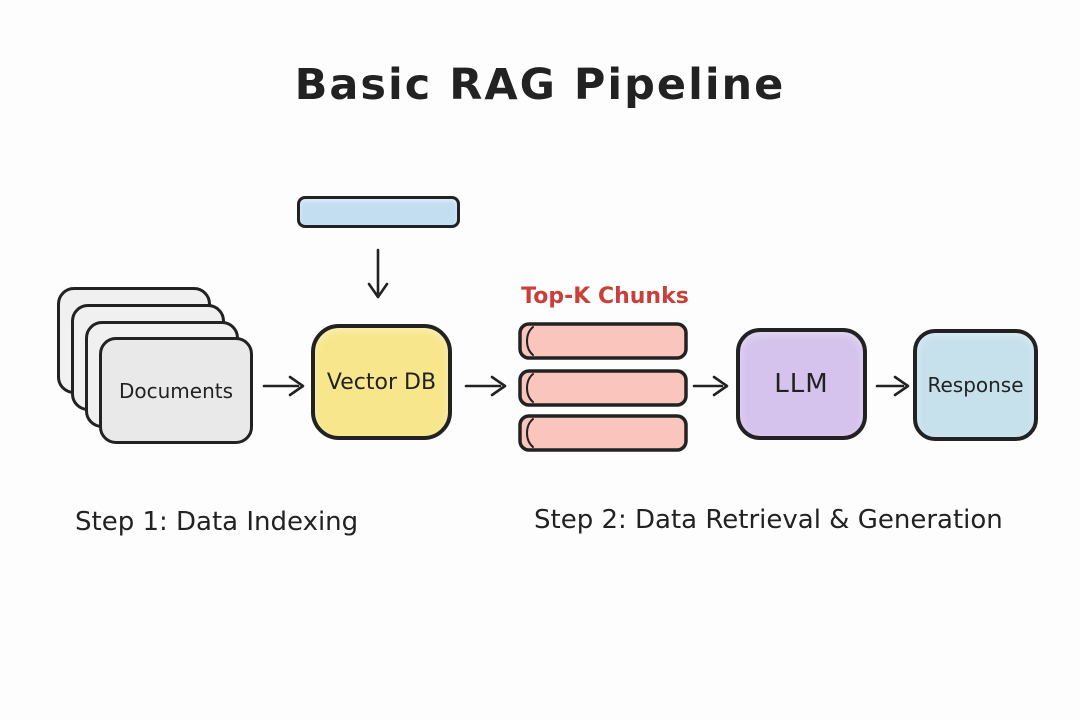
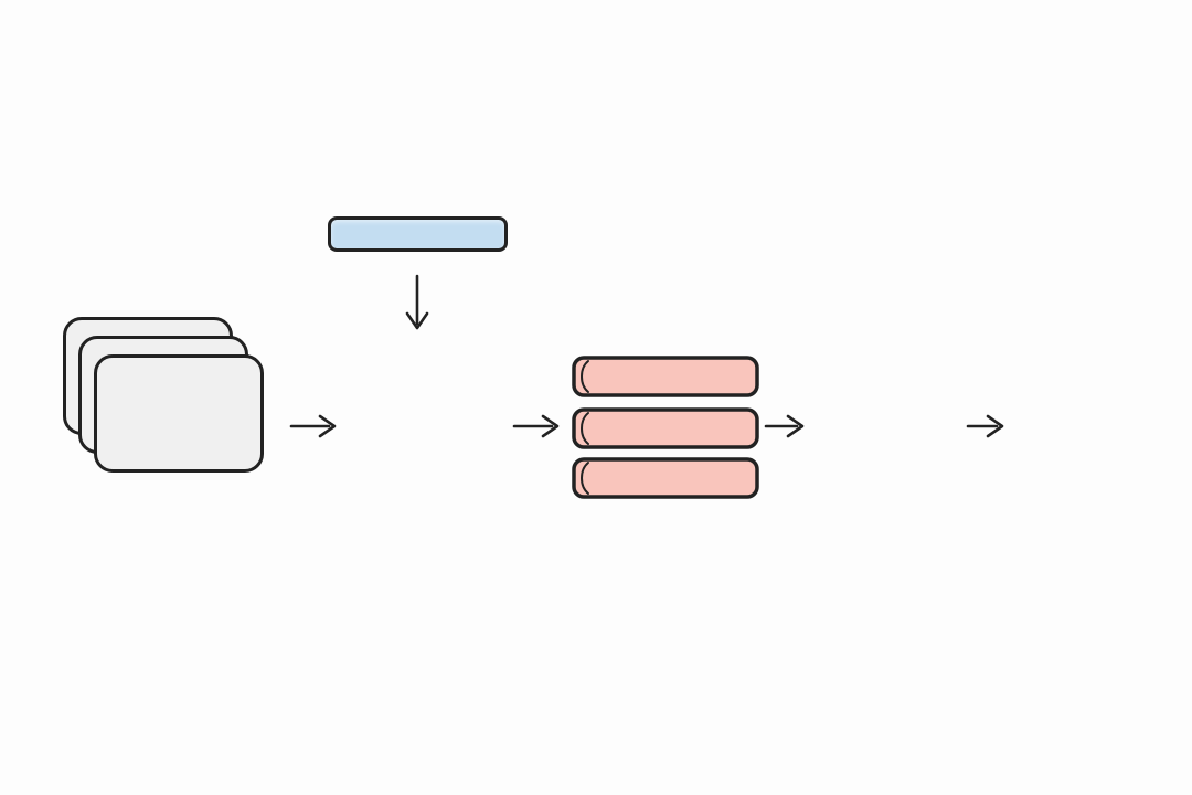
- Basic RAG Pipeline
- Documents
- Vector DB
- Top-K Chunks
- LLM
- Response
- Step 1: Data Indexing
- Step 2: Data Retrieval & Generation
